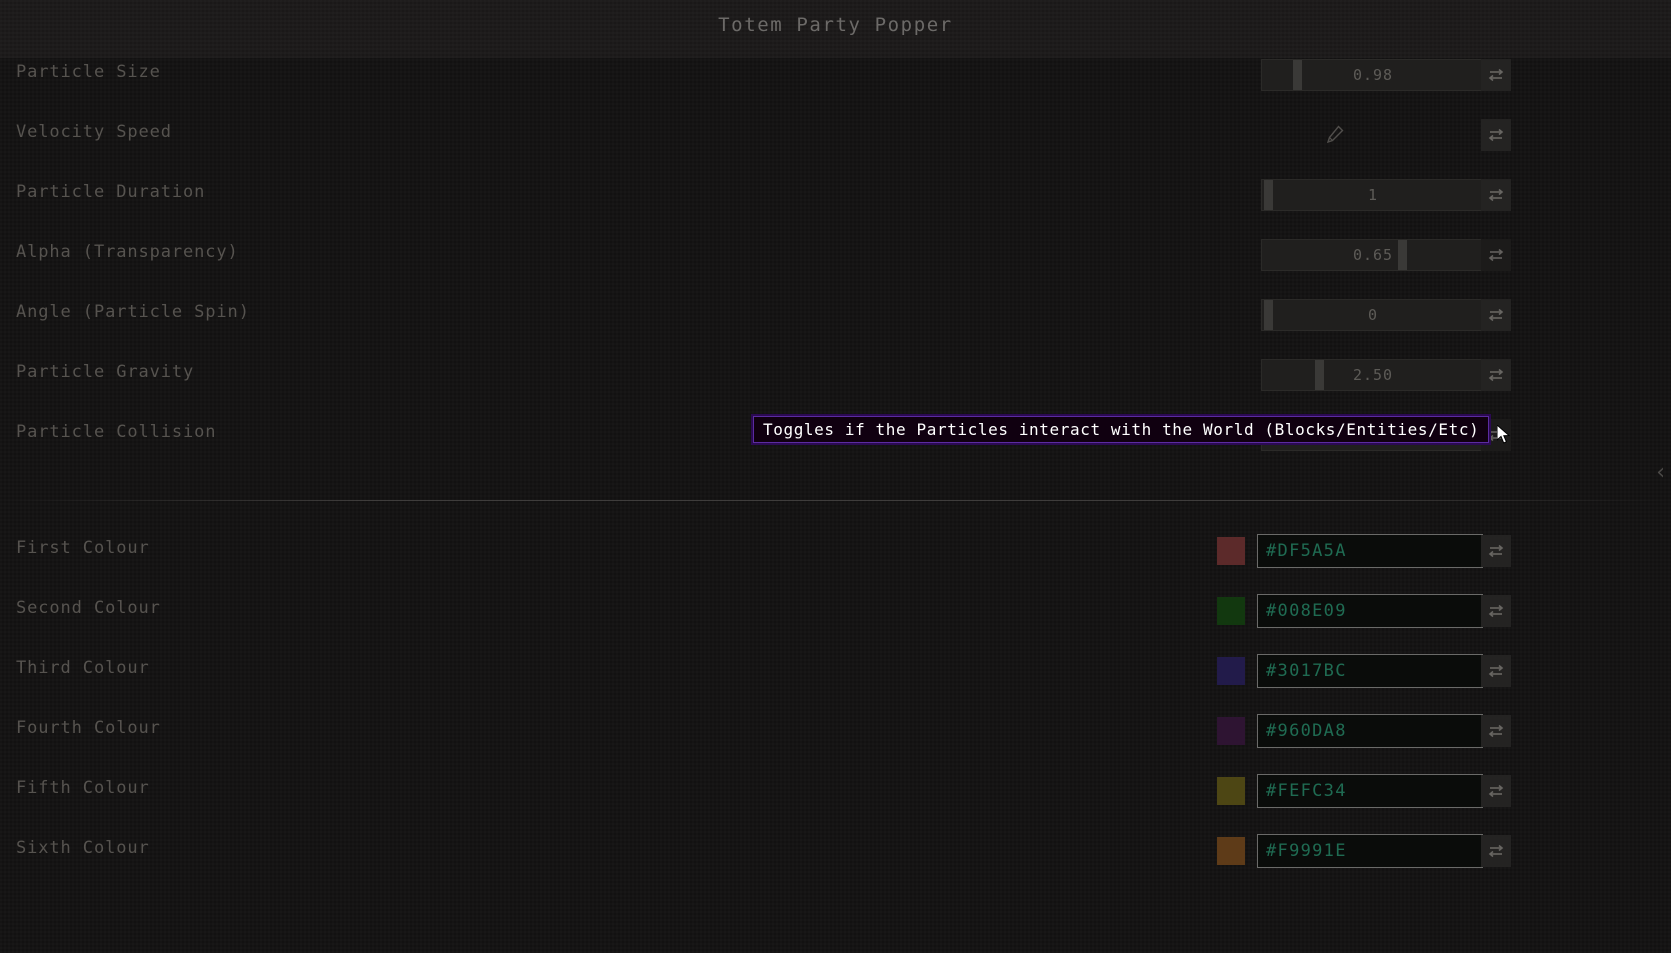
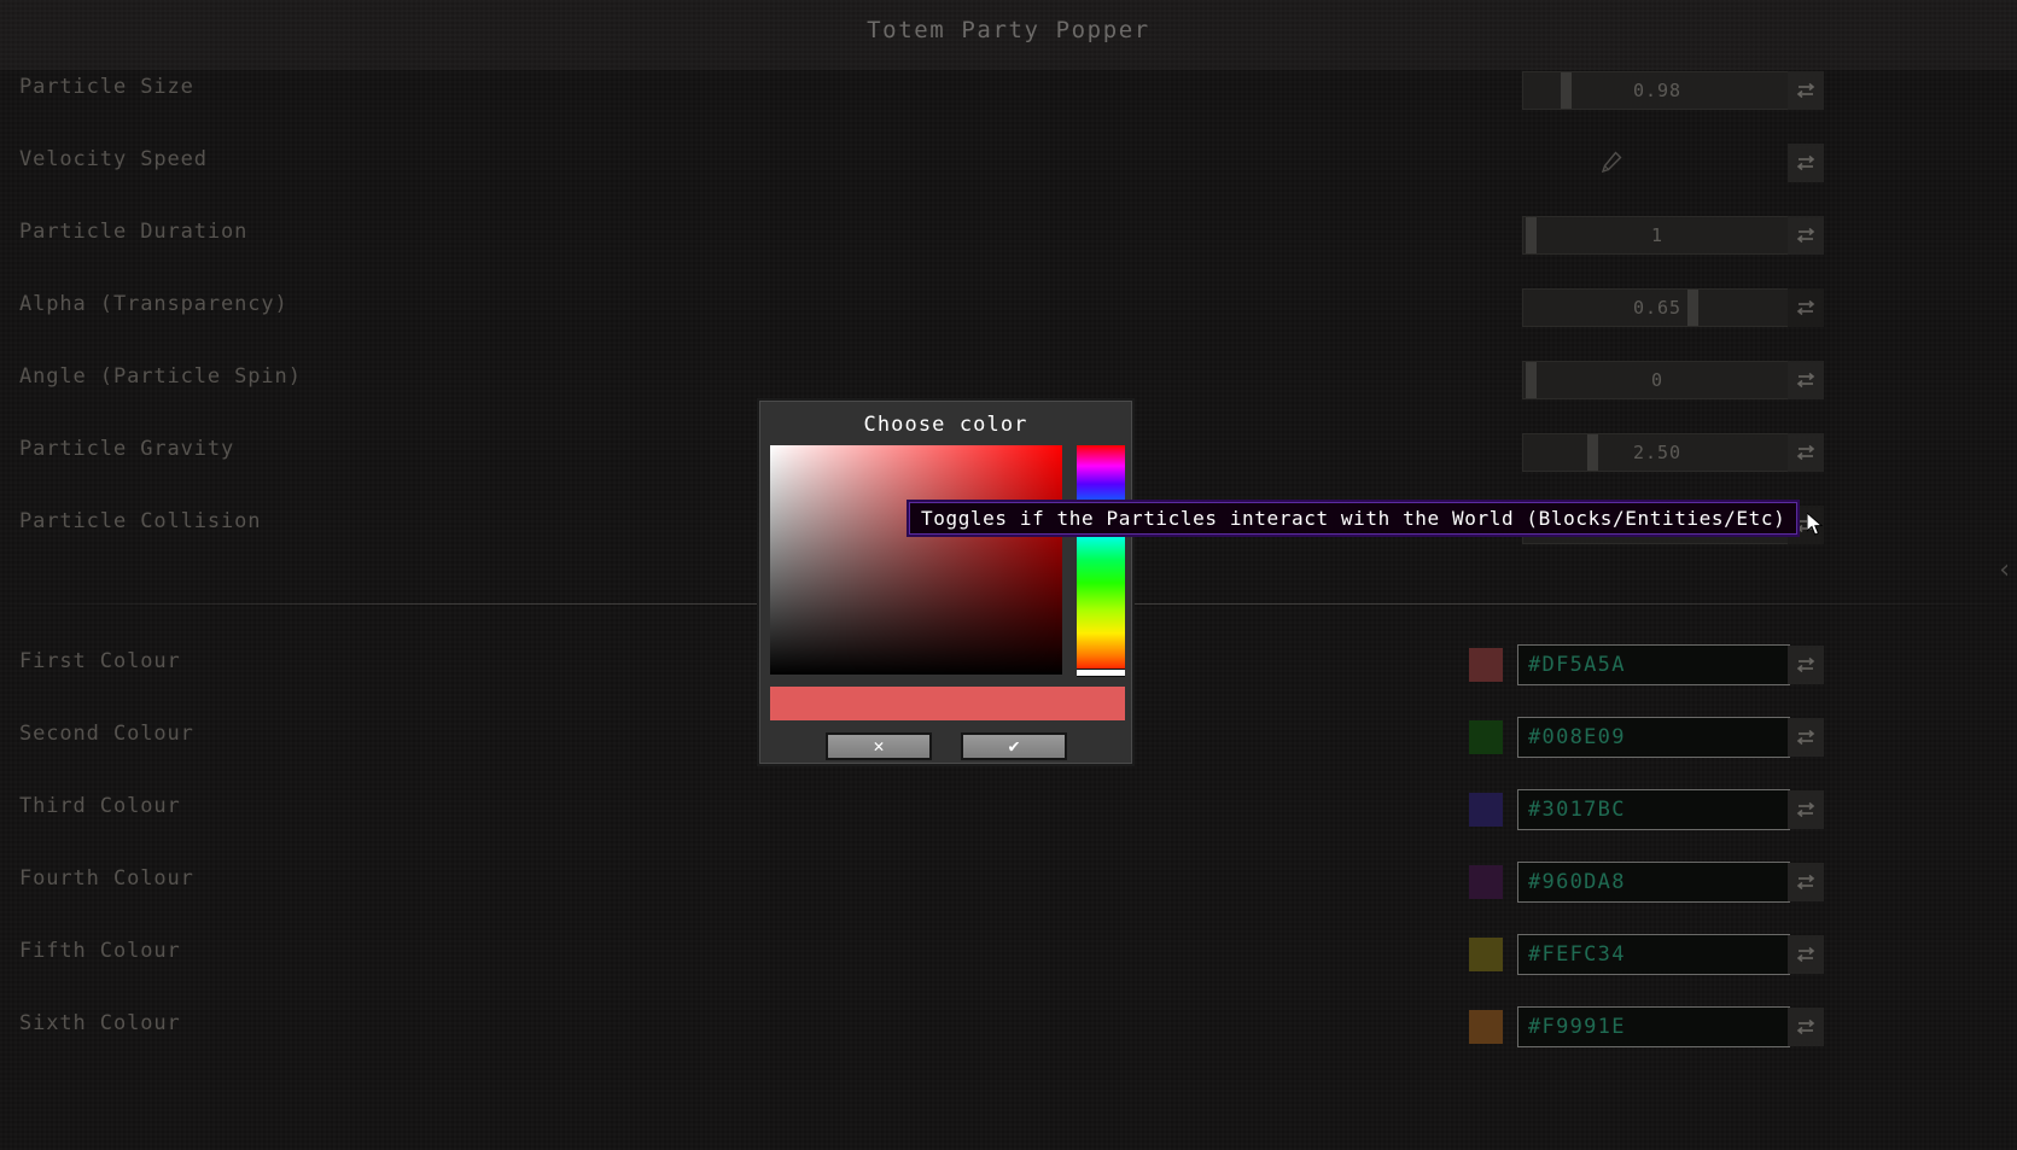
  Totem Party Popper
  Particle Size
  0.98
  Velocity Speed
  Particle Duration
  1
  Alpha (Transparency)
  0.65
  Angle (Particle Spin)
  0
  Particle Gravity
  2.50
  Particle Collision
  First Colour
  #DF5A5A
  Second Colour
  #008E09
  Third Colour
  #3017BC
  Fourth Colour
  #960DA8
  Fifth Colour
  #FEFC34
  Sixth Colour
  #F9991E
  ‹
+ Choose color
+ ✕
+ ✔
  Toggles if the Particles interact with the World (Blocks/Entities/Etc)
